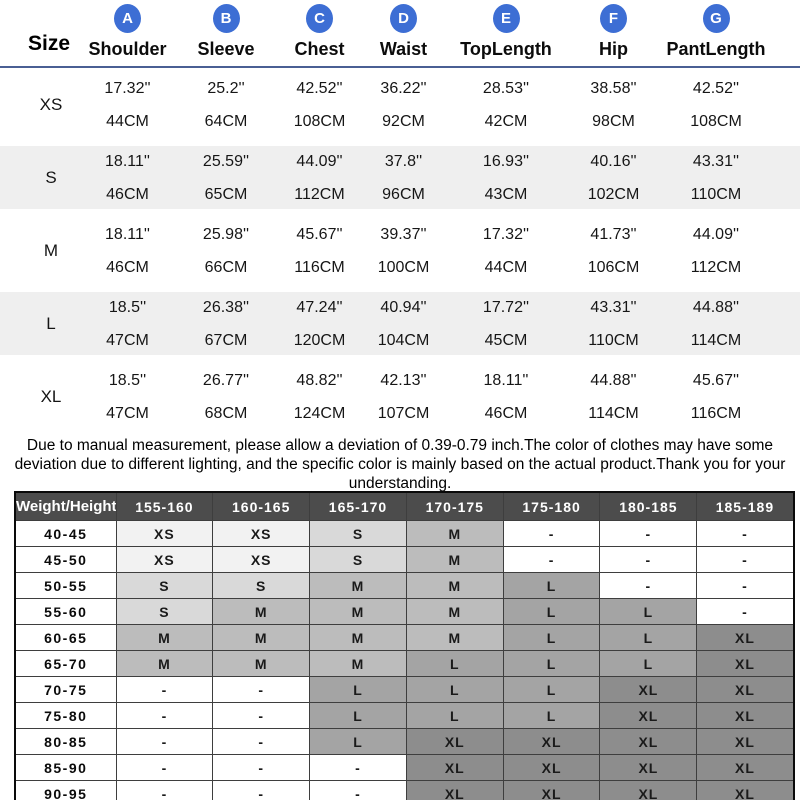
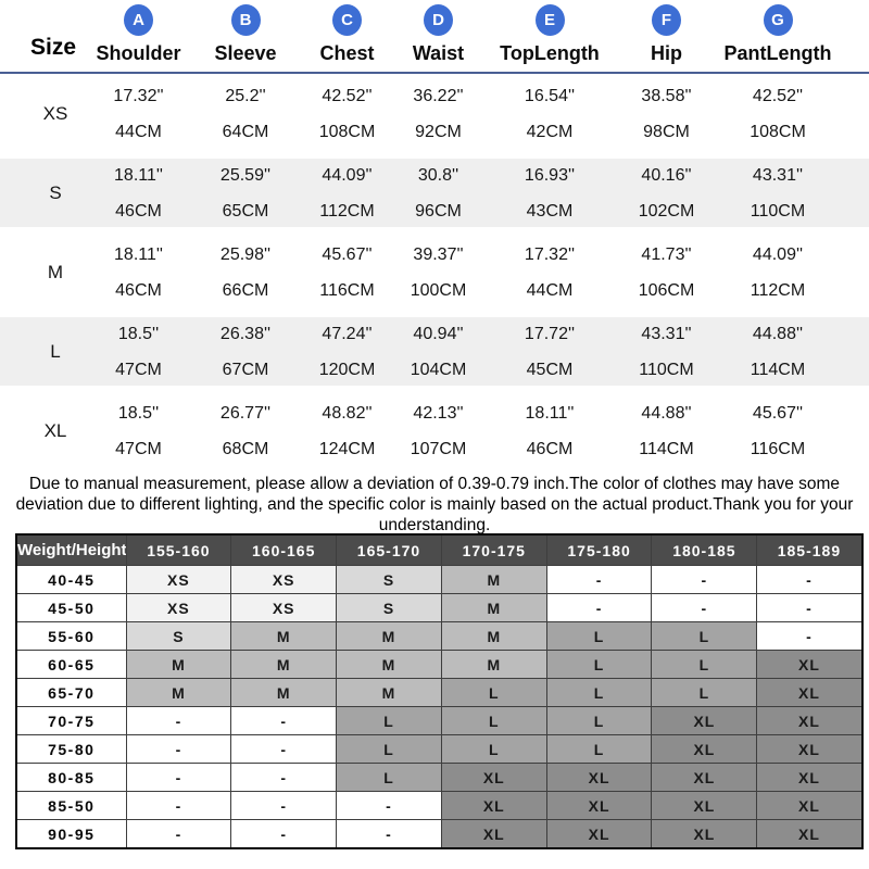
  Size
  A
  Shoulder
  B
  Sleeve
  C
  Chest
  D
  Waist
  E
  TopLength
  F
  Hip
  G
  PantLength
  XS
  17.32''
  44CM
  25.2''
  64CM
  42.52''
  108CM
  36.22''
  92CM
- 28.53''
+ 16.54''
  42CM
  38.58''
  98CM
  42.52''
  108CM
  S
  18.11''
  46CM
  25.59''
  65CM
  44.09''
  112CM
- 37.8''
+ 30.8''
  96CM
  16.93''
  43CM
  40.16''
  102CM
  43.31''
  110CM
  M
  18.11''
  46CM
  25.98''
  66CM
  45.67''
  116CM
  39.37''
  100CM
  17.32''
  44CM
  41.73''
  106CM
  44.09''
  112CM
  L
  18.5''
  47CM
  26.38''
  67CM
  47.24''
  120CM
  40.94''
  104CM
  17.72''
  45CM
  43.31''
  110CM
  44.88''
  114CM
  XL
  18.5''
  47CM
  26.77''
  68CM
  48.82''
  124CM
  42.13''
  107CM
  18.11''
  46CM
  44.88''
  114CM
  45.67''
  116CM
  Due to manual measurement, please allow a deviation of 0.39-0.79 inch.The color of clothes may have some deviation due to different lighting, and the specific color is mainly based on the actual product.Thank you for your understanding.
  Weight/Height	155-160	160-165	165-170	170-175	175-180	180-185	185-189
  40-45	XS	XS	S	M	-	-	-
  45-50	XS	XS	S	M	-	-	-
- 50-55	S	S	M	M	L	-	-
  55-60	S	M	M	M	L	L	-
  60-65	M	M	M	M	L	L	XL
  65-70	M	M	M	L	L	L	XL
  70-75	-	-	L	L	L	XL	XL
  75-80	-	-	L	L	L	XL	XL
  80-85	-	-	L	XL	XL	XL	XL
- 85-90	-	-	-	XL	XL	XL	XL
+ 85-50	-	-	-	XL	XL	XL	XL
  90-95	-	-	-	XL	XL	XL	XL
